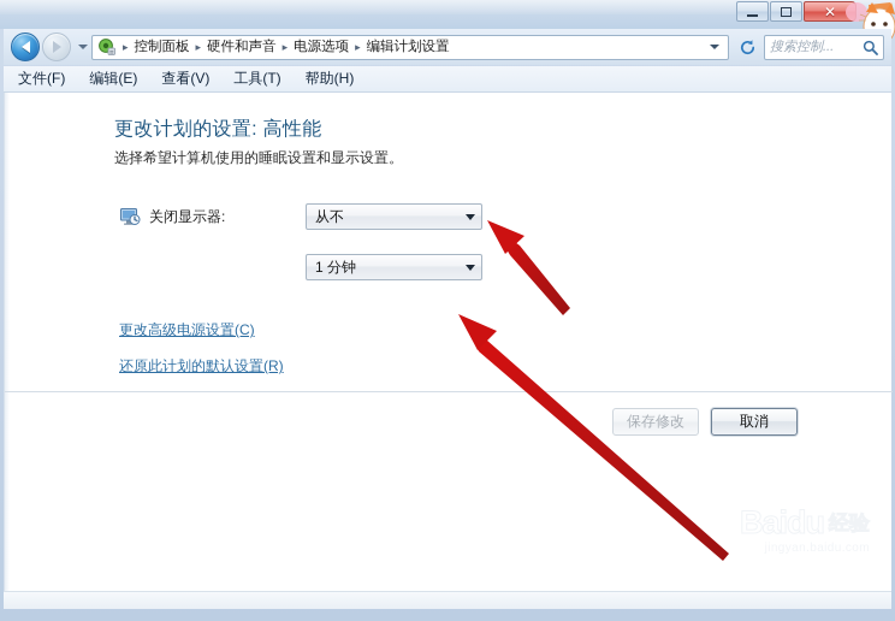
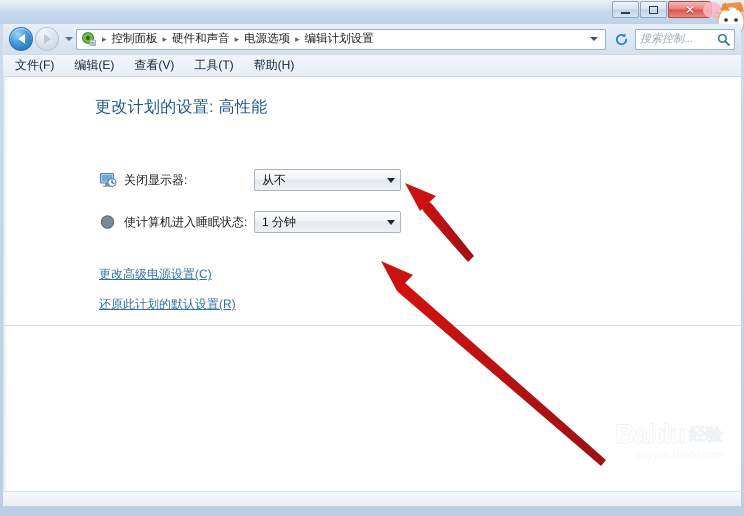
  ✕
  ▸
  控制面板
  ▸
  硬件和声音
  ▸
  电源选项
  ▸
  编辑计划设置
  搜索控制...
  文件(F)
  编辑(E)
  查看(V)
  工具(T)
  帮助(H)
  更改计划的设置: 高性能
- 选择希望计算机使用的睡眠设置和显示设置。
  关闭显示器:
  从不
+ 使计算机进入睡眠状态:
  1 分钟
  更改高级电源设置(C)
  还原此计划的默认设置(R)
- 保存修改
- 取消
